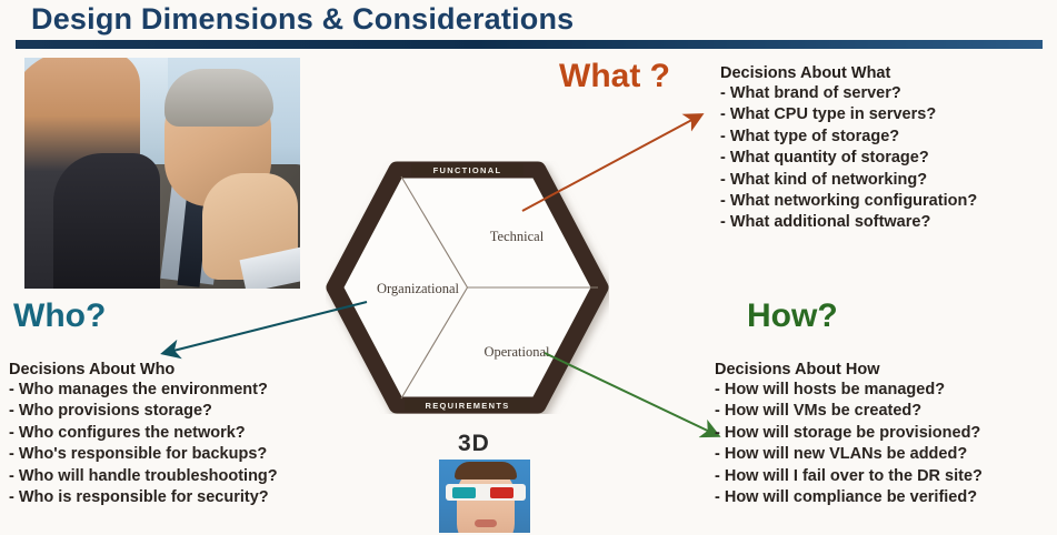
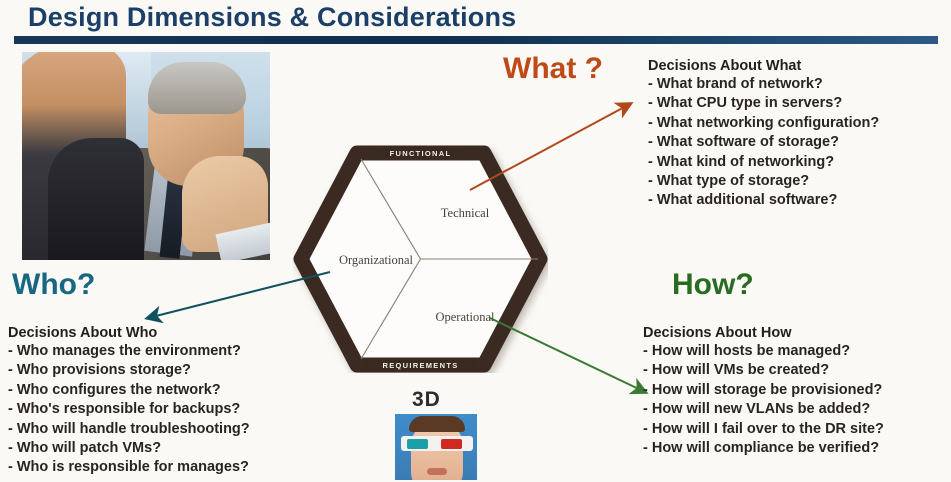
  Design Dimensions & Considerations
  FUNCTIONAL
  REQUIREMENTS
  Technical
  Organizational
  Operational
  3D
  What ?
  Who?
  How?
  Decisions About What
- - What brand of server?
+ - What brand of network?
  - What CPU type in servers?
- - What type of storage?
+ - What networking configuration?
- - What quantity of storage?
+ - What software of storage?
  - What kind of networking?
- - What networking configuration?
+ - What type of storage?
  - What additional software?
  Decisions About Who
  - Who manages the environment?
  - Who provisions storage?
  - Who configures the network?
  - Who's responsible for backups?
  - Who will handle troubleshooting?
+ - Who will patch VMs?
- - Who is responsible for security?
+ - Who is responsible for manages?
  Decisions About How
  - How will hosts be managed?
  - How will VMs be created?
  - How will storage be provisioned?
  - How will new VLANs be added?
  - How will I fail over to the DR site?
  - How will compliance be verified?
